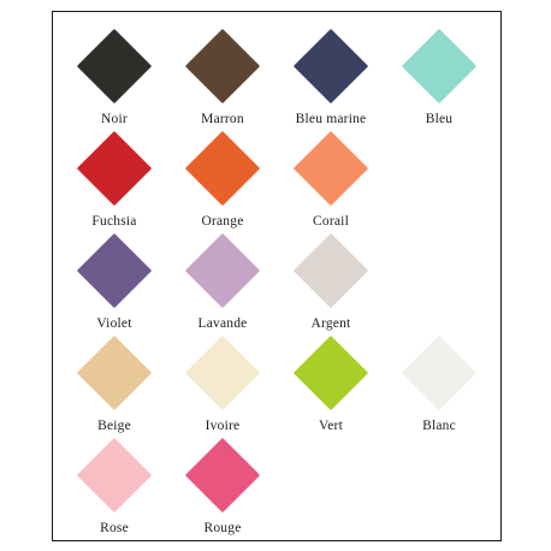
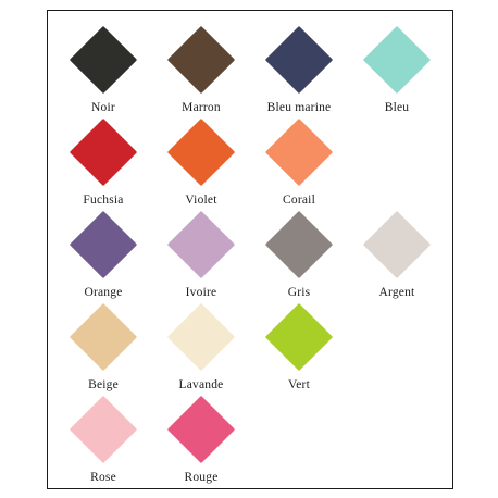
  Noir
  Marron
  Bleu marine
  Bleu
  Fuchsia
- Orange
+ Violet
  Corail
- Violet
+ Orange
- Lavande
+ Ivoire
+ Gris
  Argent
  Beige
- Ivoire
+ Lavande
  Vert
- Blanc
  Rose
  Rouge
